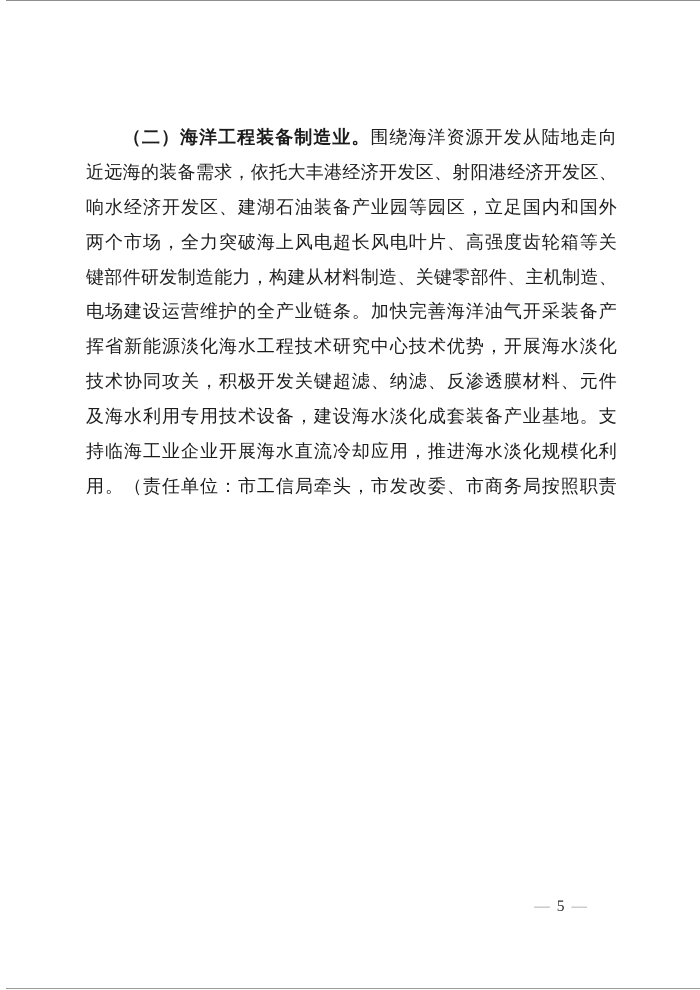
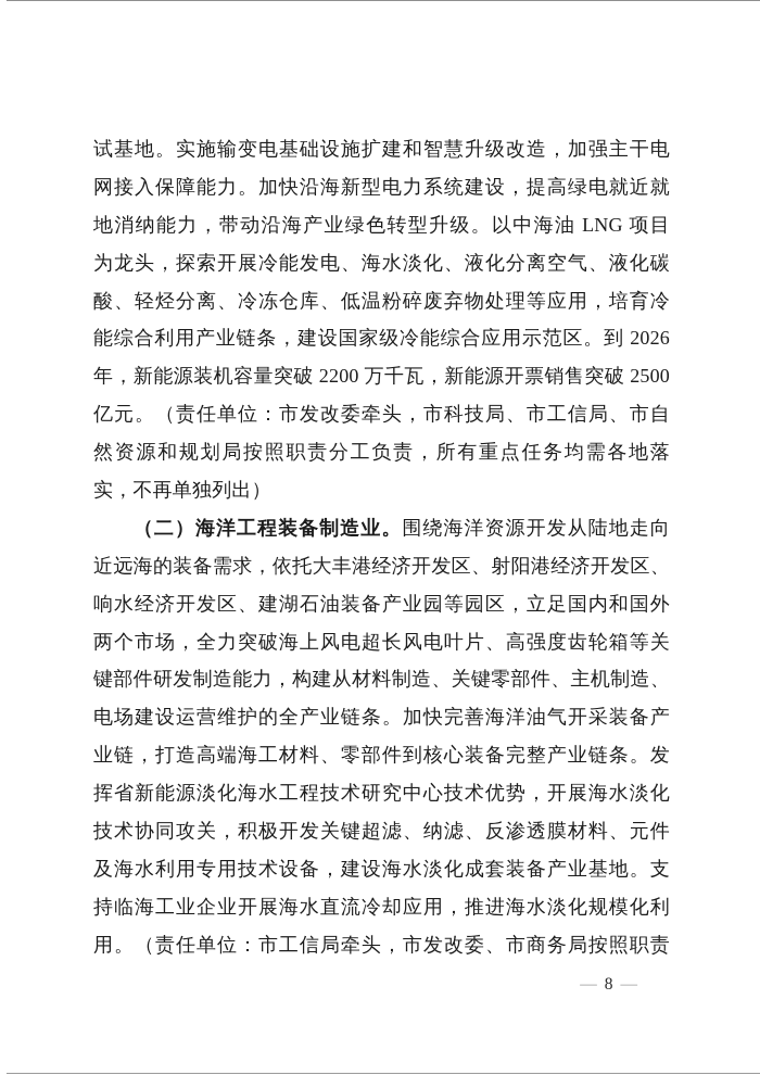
+ 试基地。实施输变电基础设施扩建和智慧升级改造，加强主干电
+ 网接入保障能力。加快沿海新型电力系统建设，提高绿电就近就
+ 地消纳能力，带动沿海产业绿色转型升级。以中海油 LNG 项目
+ 为龙头，探索开展冷能发电、海水淡化、液化分离空气、液化碳
+ 酸、轻烃分离、冷冻仓库、低温粉碎废弃物处理等应用，培育冷
+ 能综合利用产业链条，建设国家级冷能综合应用示范区。到 2026
+ 年，新能源装机容量突破 2200 万千瓦，新能源开票销售突破 2500
+ 亿元。（责任单位：市发改委牵头，市科技局、市工信局、市自
+ 然资源和规划局按照职责分工负责，所有重点任务均需各地落
+ 实，不再单独列出）
  （二）海洋工程装备制造业。围绕海洋资源开发从陆地走向
  近远海的装备需求，依托大丰港经济开发区、射阳港经济开发区、
  响水经济开发区、建湖石油装备产业园等园区，立足国内和国外
  两个市场，全力突破海上风电超长风电叶片、高强度齿轮箱等关
  键部件研发制造能力，构建从材料制造、关键零部件、主机制造、
  电场建设运营维护的全产业链条。加快完善海洋油气开采装备产
+ 业链，打造高端海工材料、零部件到核心装备完整产业链条。发
  挥省新能源淡化海水工程技术研究中心技术优势，开展海水淡化
  技术协同攻关，积极开发关键超滤、纳滤、反渗透膜材料、元件
  及海水利用专用技术设备，建设海水淡化成套装备产业基地。支
  持临海工业企业开展海水直流冷却应用，推进海水淡化规模化利
  用。（责任单位：市工信局牵头，市发改委、市商务局按照职责
- — 5 —
+ — 8 —
